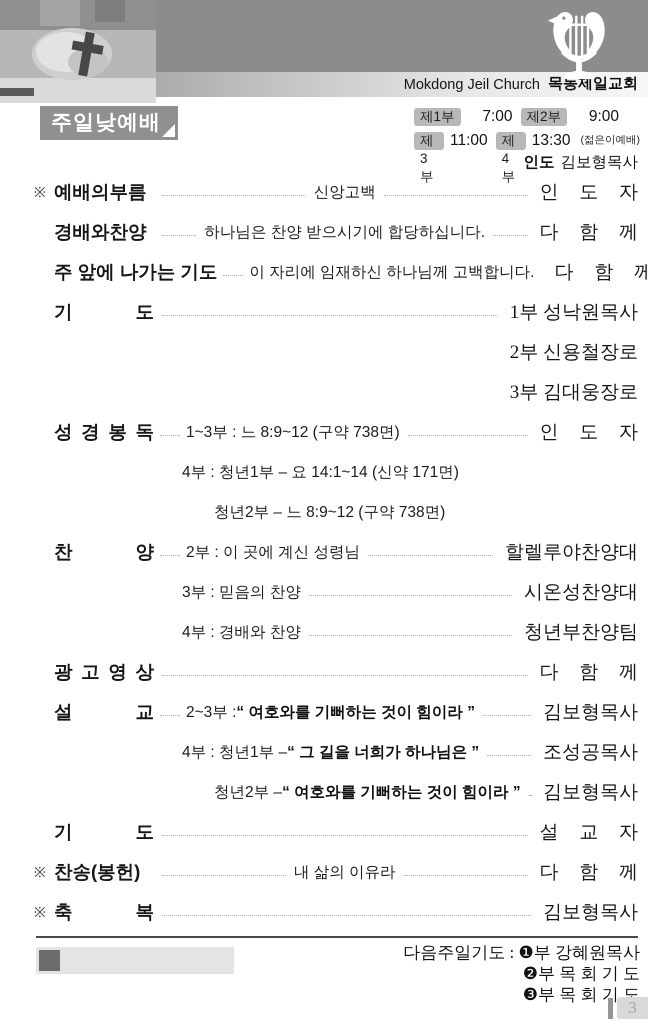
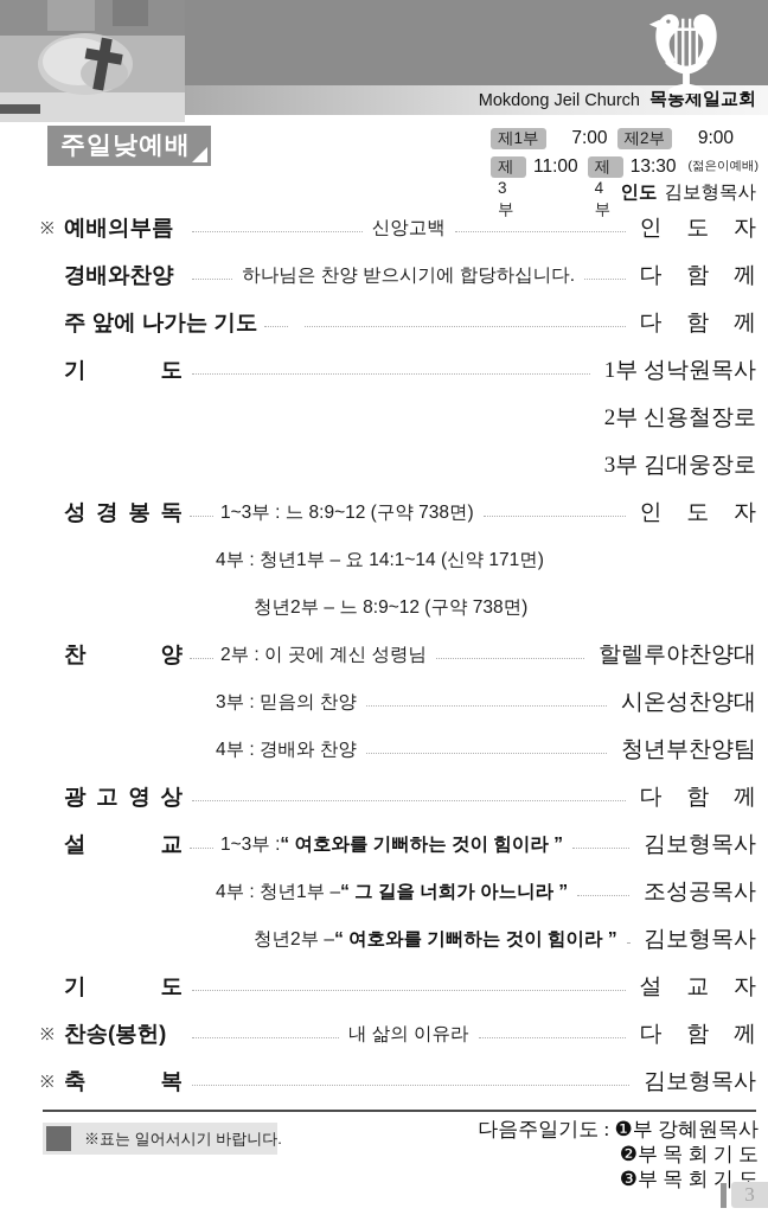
  Mokdong Jeil Church
  목동제일교회
  주일낮예배
  제1부
  7:00
  제2부
  9:00
  제3부
  11:00
  제4부
  13:30
  (젊은이예배)
  인도 김보형목사
  ※
  예배의부름
  신앙고백
  인 도 자
  경배와찬양
  하나님은 찬양 받으시기에 합당하십니다.
  다 함 께
  주 앞에 나가는 기도
- 이 자리에 임재하신 하나님께 고백합니다.
  다 함 께
  기 도
  1부 성낙원목사
  2부 신용철장로
  3부 김대웅장로
  성 경 봉 독
  1~3부 : 느 8:9~12 (구약 738면)
  인 도 자
  4부 : 청년1부 – 요 14:1~14 (신약 171면)
  청년2부 – 느 8:9~12 (구약 738면)
  찬 양
  2부 : 이 곳에 계신 성령님
  할렐루야찬양대
  3부 : 믿음의 찬양
  시온성찬양대
  4부 : 경배와 찬양
  청년부찬양팀
  광 고 영 상
  다 함 께
  설 교
- 2~3부 :
+ 1~3부 :
  “ 여호와를 기뻐하는 것이 힘이라 ”
  김보형목사
  4부 : 청년1부 –
- “ 그 길을 너희가 하나님은 ”
+ “ 그 길을 너희가 아느니라 ”
  조성공목사
  청년2부 –
  “ 여호와를 기뻐하는 것이 힘이라 ”
  김보형목사
  기 도
  설 교 자
  ※
  찬송(봉헌)
  내 삶의 이유라
  다 함 께
  ※
  축 복
  김보형목사
+ ※표는 일어서시기 바랍니다.
  다음주일기도 : ❶부 강혜원목사
  ❷부 목 회 기 도
  ❸부 목 회 기 도
  3
